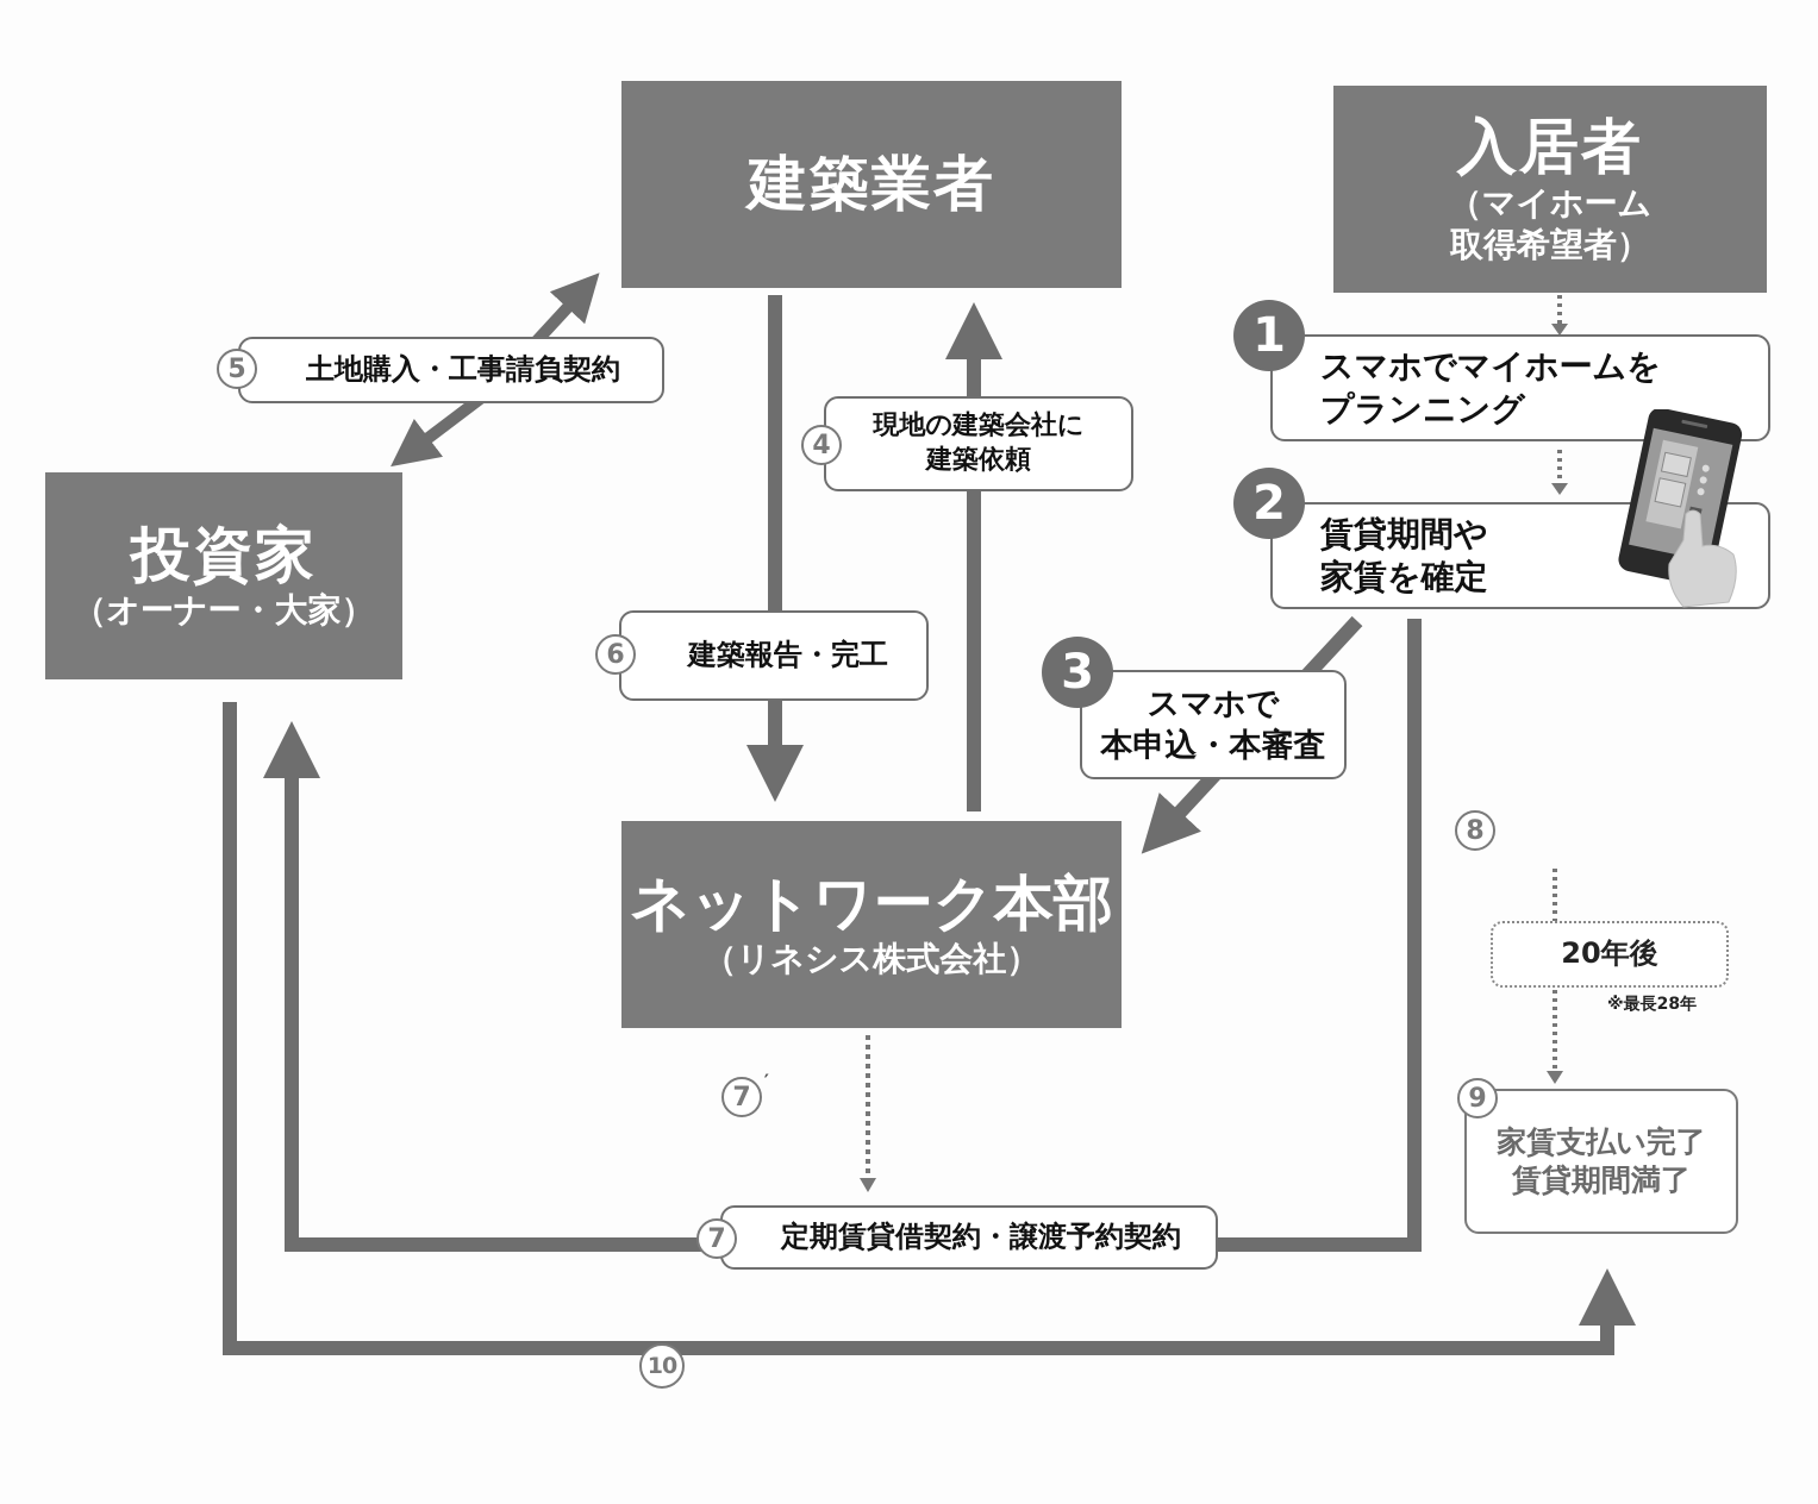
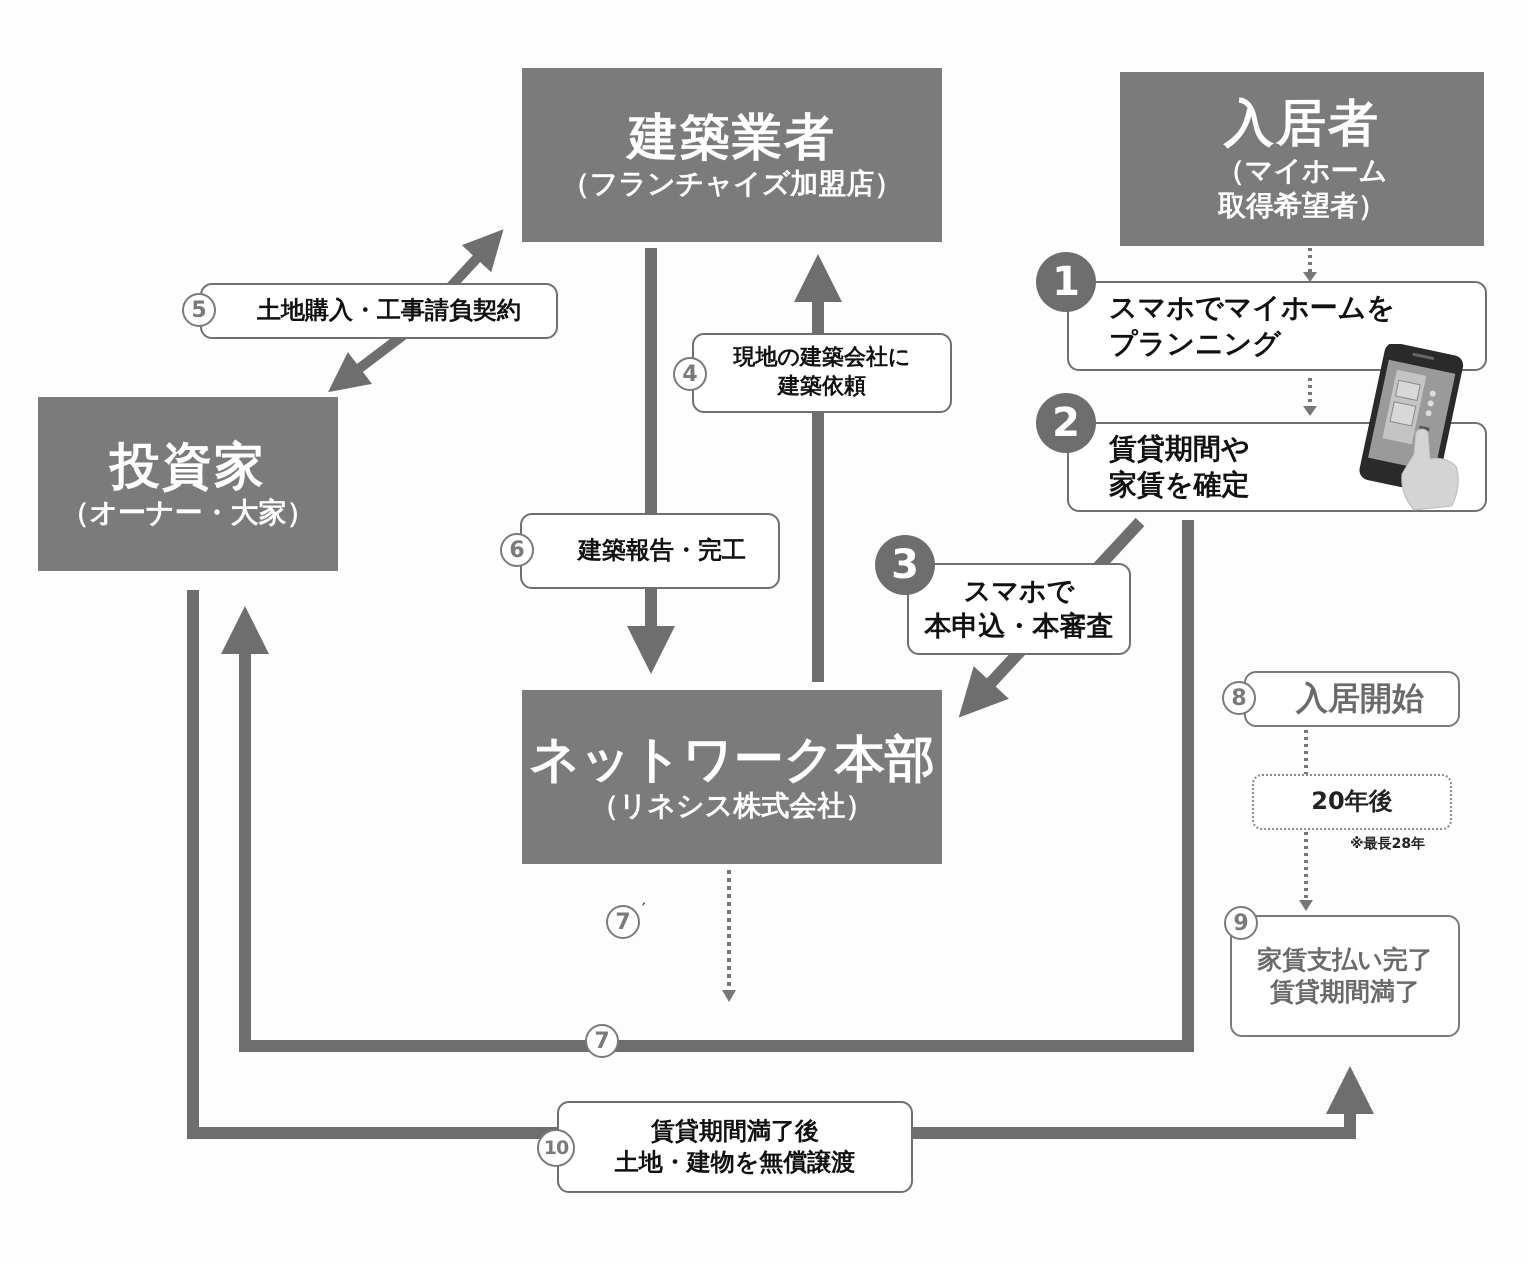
  建築業者
+ （フランチャイズ加盟店）
  入居者
  （マイホーム
  取得希望者）
  投資家
  （オーナー・大家）
  ネットワーク本部
  （リネシス株式会社）
  土地購入・工事請負契約
  5
  現地の建築会社に
  建築依頼
  4
  建築報告・完工
  6
  スマホでマイホームを
  プランニング
  1
  賃貸期間や
  家賃を確定
  2
  スマホで
  本申込・本審査
  3
+ 入居開始
  8
  20年後
  ※最長28年
  家賃支払い完了
  賃貸期間満了
  9
  7
  ′
- 定期賃貸借契約・譲渡予約契約
  7
+ 賃貸期間満了後
+ 土地・建物を無償譲渡
  10
